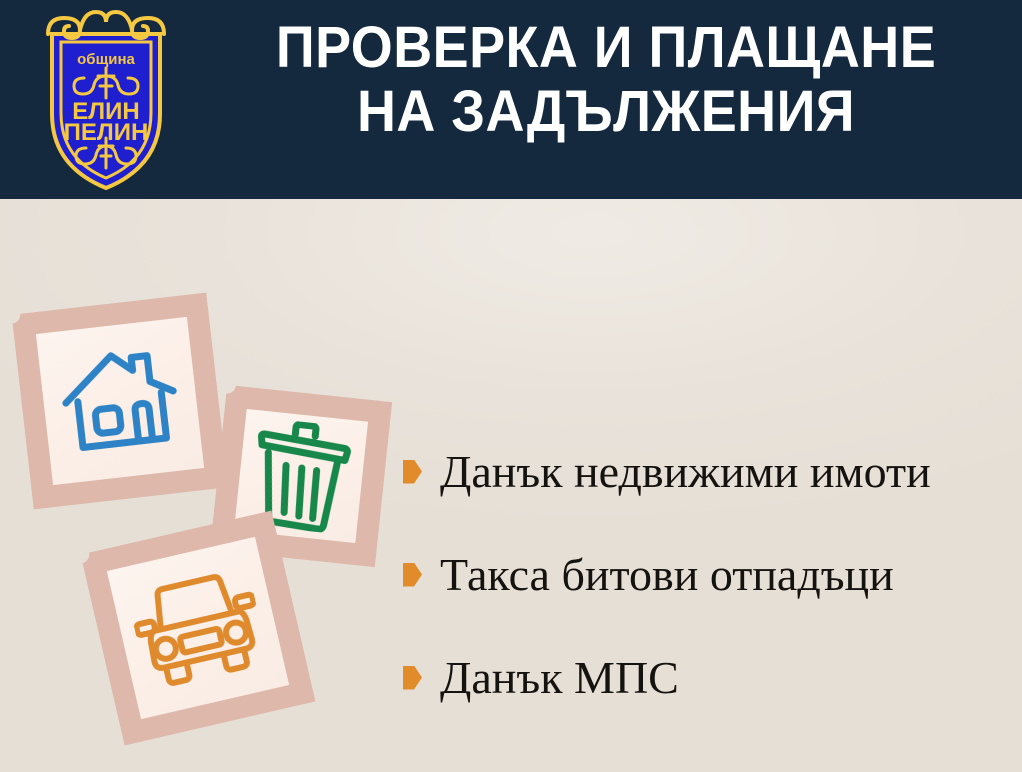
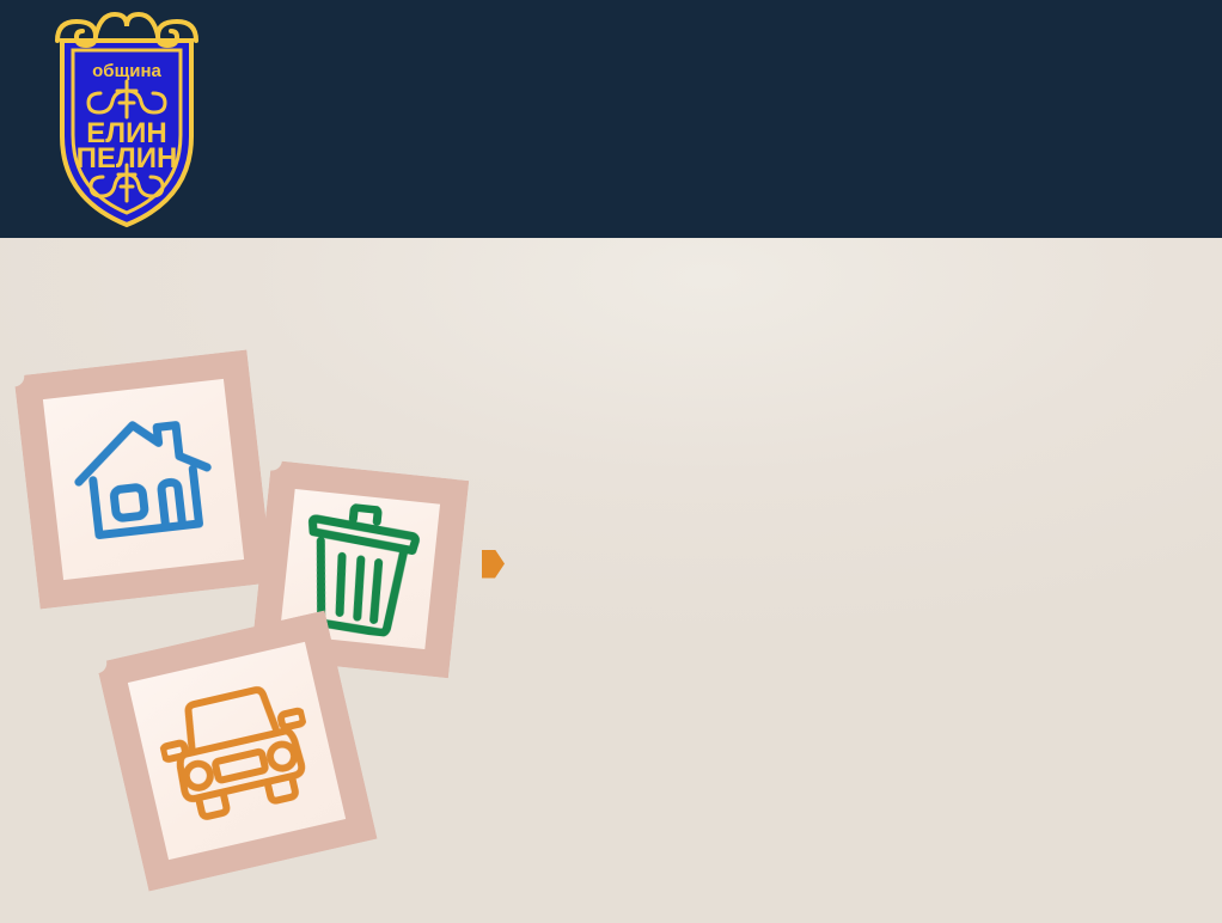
  община
  ЕЛИН
  ПЕЛИН
- ПРОВЕРКА И ПЛАЩАНЕ
- НА ЗАДЪЛЖЕНИЯ
- Данък недвижими имоти
- Такса битови отпадъци
- Данък МПС
